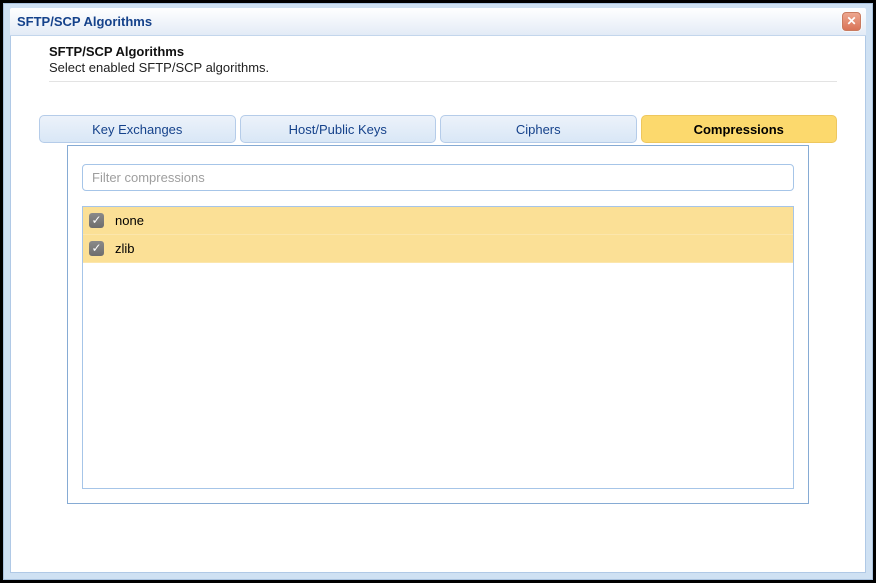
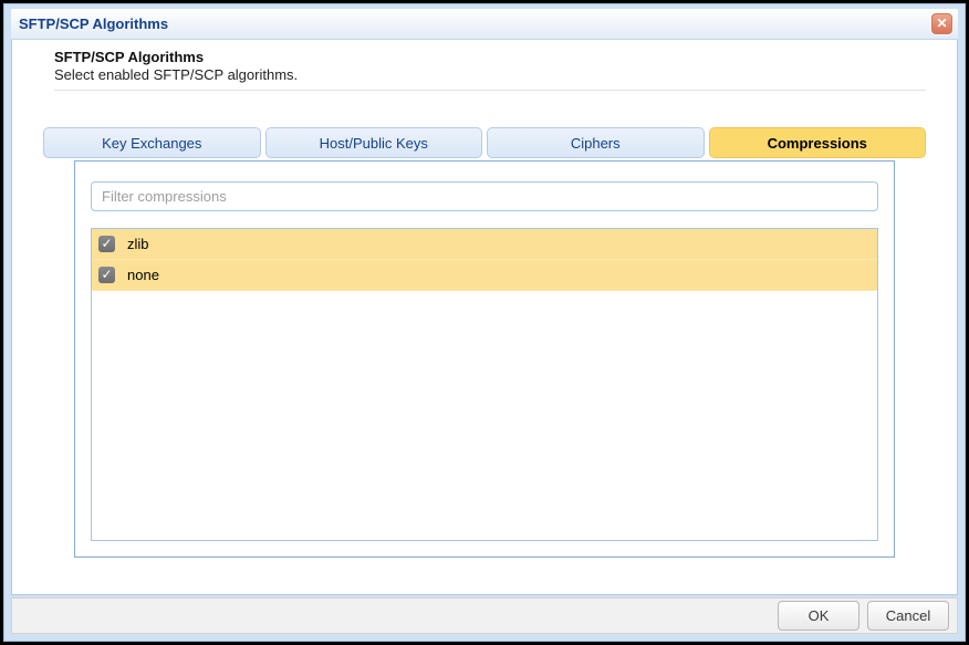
  SFTP/SCP Algorithms
  ✕
  SFTP/SCP Algorithms
  Select enabled SFTP/SCP algorithms.
  Key Exchanges
  Host/Public Keys
  Ciphers
  Compressions
  Filter compressions
  ✓
- none
+ zlib
  ✓
- zlib
+ none
+ OK
+ Cancel
